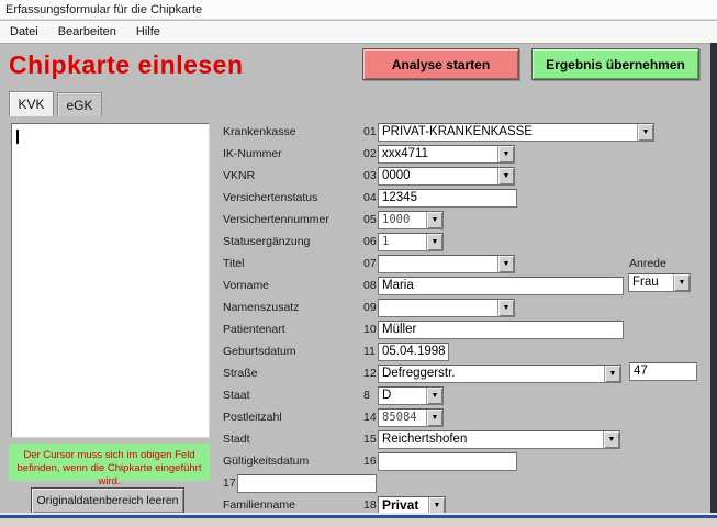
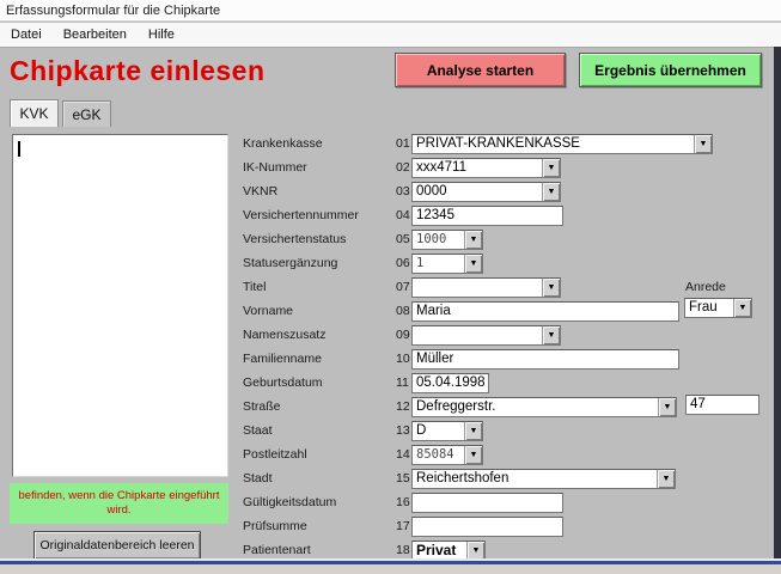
  Erfassungsformular für die Chipkarte
  Datei
  Bearbeiten
  Hilfe
  Chipkarte einlesen
  Analyse starten
  Ergebnis übernehmen
  KVK
  eGK
- Der Cursor muss sich im obigen Feld
  befinden, wenn die Chipkarte eingeführt wird.
  Originaldatenbereich leeren
  Krankenkasse
  01
  PRIVAT-KRANKENKASSE
  IK-Nummer
  02
  xxx4711
  VKNR
  03
  0000
- Versichertenstatus
+ Versichertennummer
  04
  12345
- Versichertennummer
+ Versichertenstatus
  05
  1000
  Statusergänzung
  06
  1
  Titel
  07
  Vorname
  08
  Maria
  Namenszusatz
  09
- Patientenart
+ Familienname
  10
  Müller
  Geburtsdatum
  11
  05.04.1998
  Straße
  12
  Defreggerstr.
  Staat
- 8
+ 13
  D
  Postleitzahl
  14
  85084
  Stadt
  15
  Reichertshofen
  Gültigkeitsdatum
  16
+ Prüfsumme
  17
- Familienname
+ Patientenart
  18
  Privat
  Anrede
  Frau
  47
